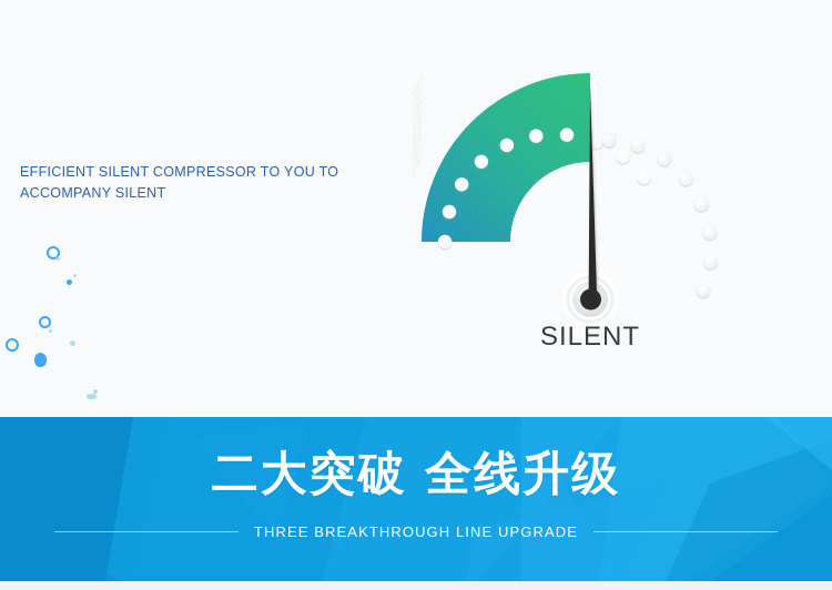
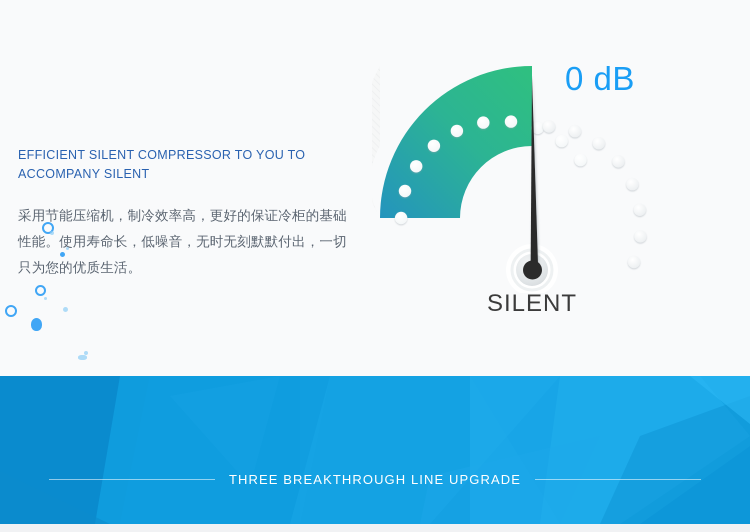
  EFFICIENT SILENT COMPRESSOR TO YOU TO ACCOMPANY SILENT
+ 采用节能压缩机，制冷效率高，更好的保证冷柜的基础性能。使用寿命长，低噪音，无时无刻默默付出，一切只为您的优质生活。
+ 0 dB
  SILENT
- 二大突破 全线升级
  THREE BREAKTHROUGH LINE UPGRADE
